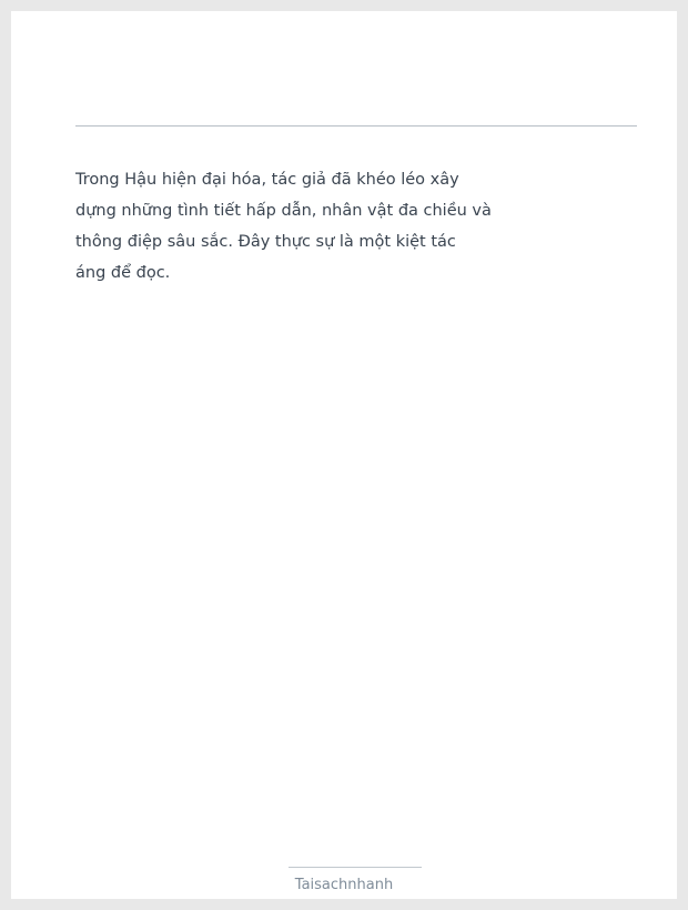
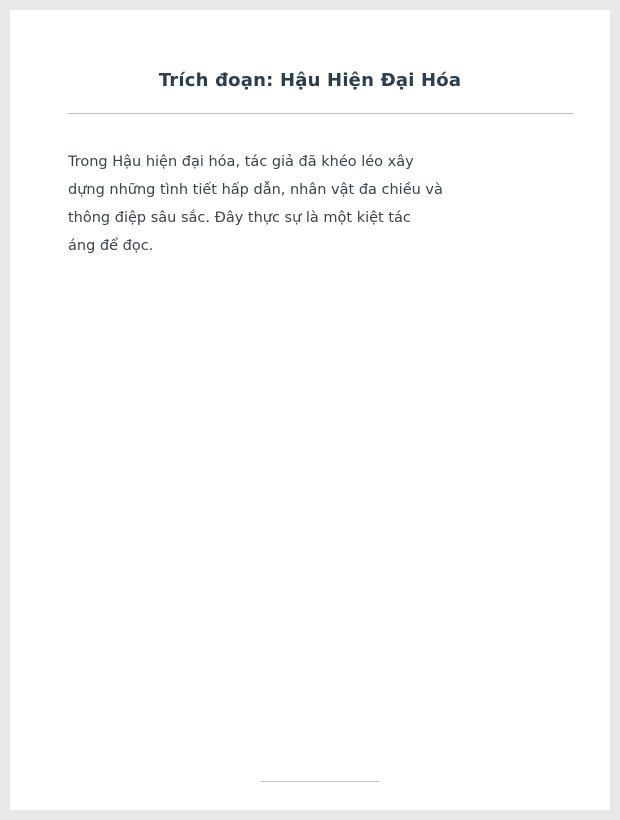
+ Trích đoạn: Hậu Hiện Đại Hóa
  Trong Hậu hiện đại hóa, tác giả đã khéo léo xây
  dựng những tình tiết hấp dẫn, nhân vật đa chiều và
  thông điệp sâu sắc. Đây thực sự là một kiệt tác
  áng để đọc.
- Taisachnhanh
